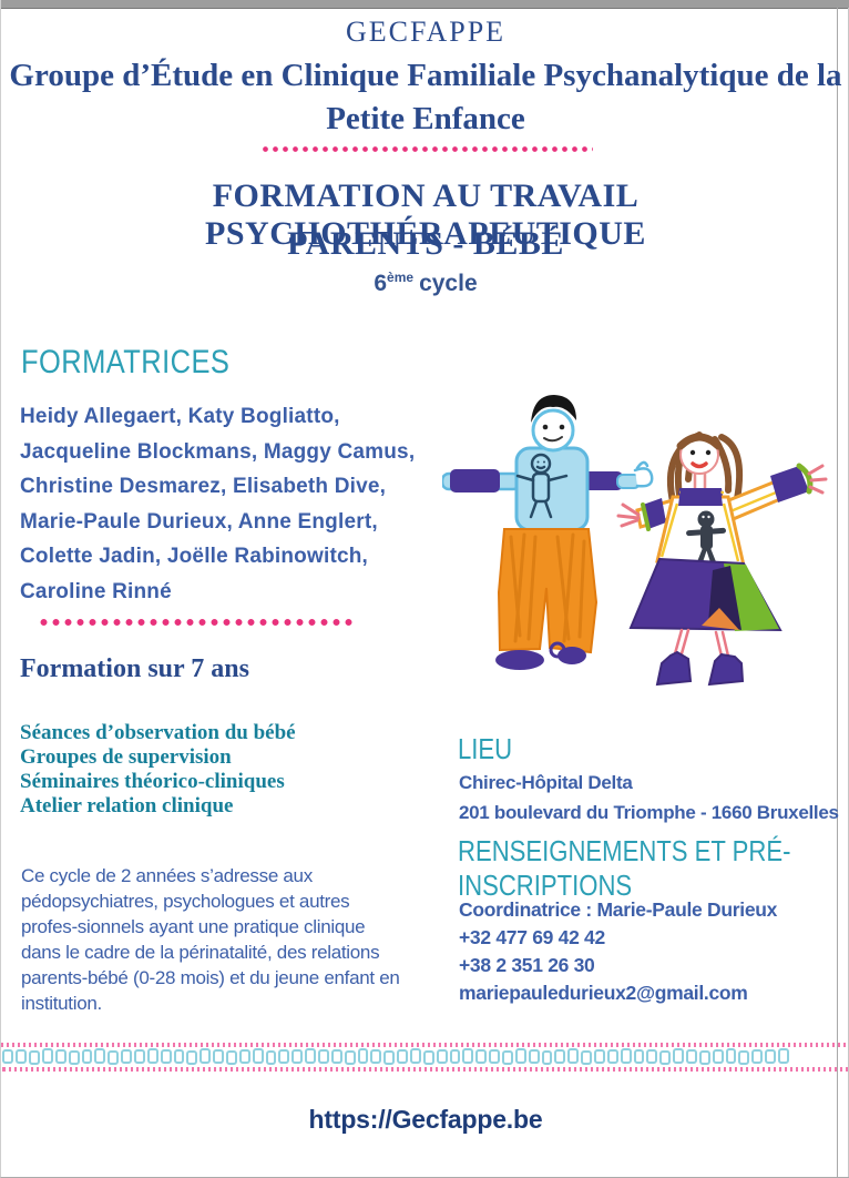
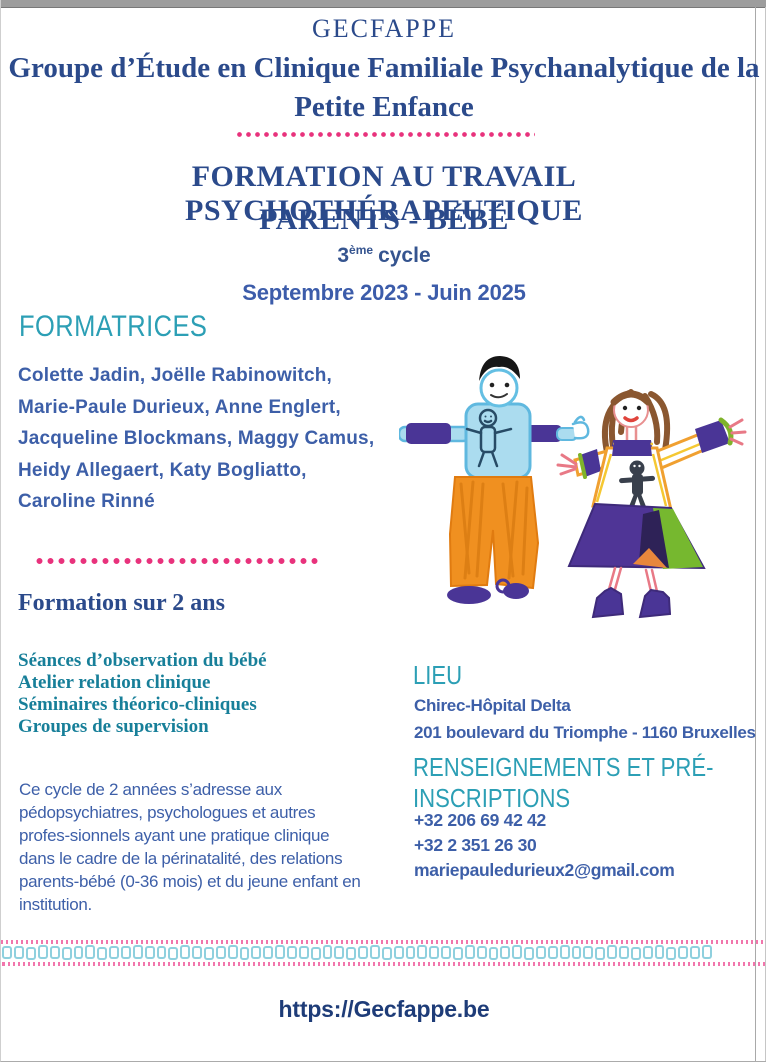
  GECFAPPE
  Groupe d’Étude en Clinique Familiale Psychanalytique de la
  Petite Enfance
  FORMATION AU TRAVAIL PSYCHOTHÉRAPEUTIQUE
  PARENTS - BÉBÉ
- 6ème cycle
+ 3ème cycle
+ Septembre 2023 - Juin 2025
  FORMATRICES
- Heidy Allegaert, Katy Bogliatto,
+ Colette Jadin, Joëlle Rabinowitch,
- Jacqueline Blockmans, Maggy Camus,
+ Marie-Paule Durieux, Anne Englert,
- Christine Desmarez, Elisabeth Dive,
- Marie-Paule Durieux, Anne Englert,
+ Jacqueline Blockmans, Maggy Camus,
- Colette Jadin, Joëlle Rabinowitch,
+ Heidy Allegaert, Katy Bogliatto,
  Caroline Rinné
- Formation sur 7 ans
+ Formation sur 2 ans
  Séances d’observation du bébé
- Groupes de supervision
+ Atelier relation clinique
  Séminaires théorico-cliniques
- Atelier relation clinique
+ Groupes de supervision
- Ce cycle de 2 années s’adresse aux pédopsychiatres, psychologues et autres profes-sionnels ayant une pratique clinique dans le cadre de la périnatalité, des relations parents-bébé (0-28 mois) et du jeune enfant en institution.
+ Ce cycle de 2 années s’adresse aux pédopsychiatres, psychologues et autres profes-sionnels ayant une pratique clinique dans le cadre de la périnatalité, des relations parents-bébé (0-36 mois) et du jeune enfant en institution.
  LIEU
  Chirec-Hôpital Delta
- 201 boulevard du Triomphe - 1660 Bruxelles
+ 201 boulevard du Triomphe - 1160 Bruxelles
  RENSEIGNEMENTS ET PRÉ-INSCRIPTIONS
- Coordinatrice : Marie-Paule Durieux
- +32 477 69 42 42
+ +32 206 69 42 42
- +38 2 351 26 30
+ +32 2 351 26 30
  mariepauledurieux2@gmail.com
  https://Gecfappe.be
